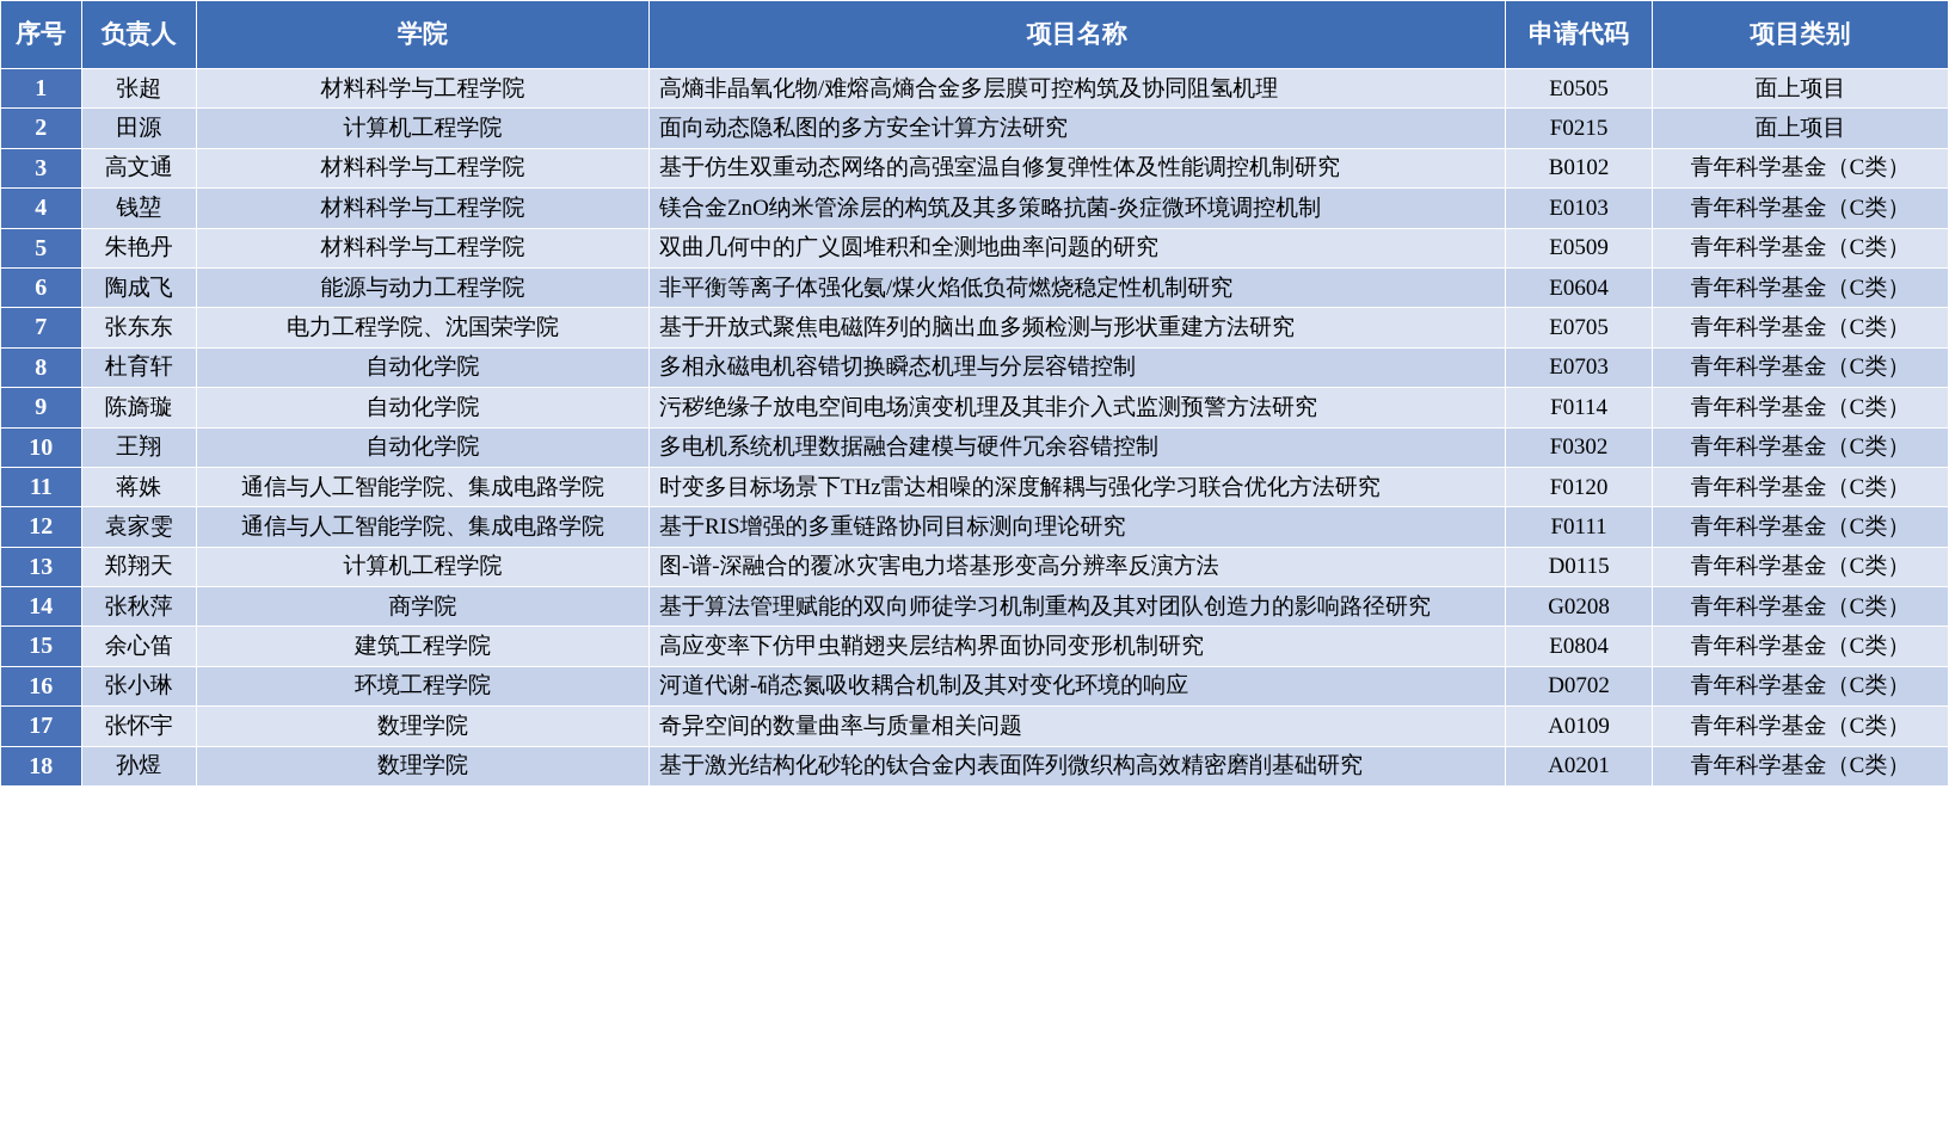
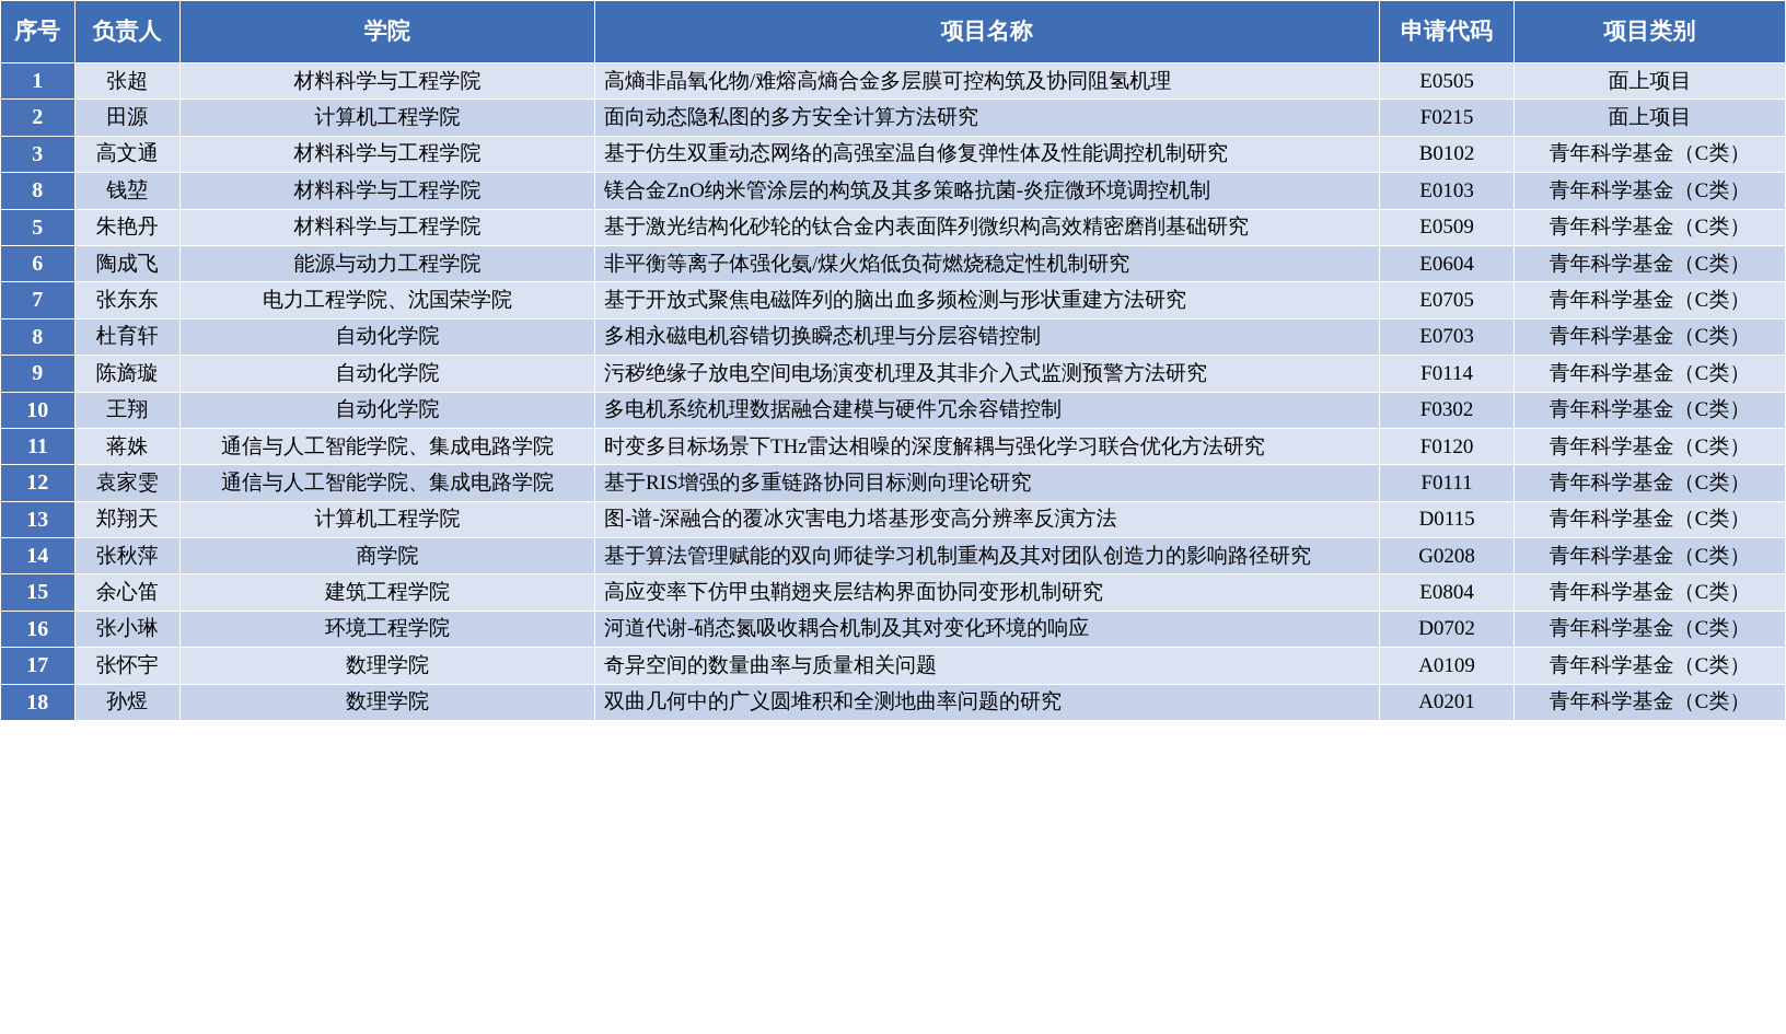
  序号	负责人	学院	项目名称	申请代码	项目类别
  1	张超	材料科学与工程学院	高熵非晶氧化物/难熔高熵合金多层膜可控构筑及协同阻氢机理	E0505	面上项目
  2	田源	计算机工程学院	面向动态隐私图的多方安全计算方法研究	F0215	面上项目
  3	高文通	材料科学与工程学院	基于仿生双重动态网络的高强室温自修复弹性体及性能调控机制研究	B0102	青年科学基金（C类）
- 4	钱堃	材料科学与工程学院	镁合金ZnO纳米管涂层的构筑及其多策略抗菌-炎症微环境调控机制	E0103	青年科学基金（C类）
+ 8	钱堃	材料科学与工程学院	镁合金ZnO纳米管涂层的构筑及其多策略抗菌-炎症微环境调控机制	E0103	青年科学基金（C类）
- 5	朱艳丹	材料科学与工程学院	双曲几何中的广义圆堆积和全测地曲率问题的研究	E0509	青年科学基金（C类）
+ 5	朱艳丹	材料科学与工程学院	基于激光结构化砂轮的钛合金内表面阵列微织构高效精密磨削基础研究	E0509	青年科学基金（C类）
  6	陶成飞	能源与动力工程学院	非平衡等离子体强化氨/煤火焰低负荷燃烧稳定性机制研究	E0604	青年科学基金（C类）
  7	张东东	电力工程学院、沈国荣学院	基于开放式聚焦电磁阵列的脑出血多频检测与形状重建方法研究	E0705	青年科学基金（C类）
  8	杜育轩	自动化学院	多相永磁电机容错切换瞬态机理与分层容错控制	E0703	青年科学基金（C类）
  9	陈旖璇	自动化学院	污秽绝缘子放电空间电场演变机理及其非介入式监测预警方法研究	F0114	青年科学基金（C类）
  10	王翔	自动化学院	多电机系统机理数据融合建模与硬件冗余容错控制	F0302	青年科学基金（C类）
  11	蒋姝	通信与人工智能学院、集成电路学院	时变多目标场景下THz雷达相噪的深度解耦与强化学习联合优化方法研究	F0120	青年科学基金（C类）
  12	袁家雯	通信与人工智能学院、集成电路学院	基于RIS增强的多重链路协同目标测向理论研究	F0111	青年科学基金（C类）
  13	郑翔天	计算机工程学院	图-谱-深融合的覆冰灾害电力塔基形变高分辨率反演方法	D0115	青年科学基金（C类）
  14	张秋萍	商学院	基于算法管理赋能的双向师徒学习机制重构及其对团队创造力的影响路径研究	G0208	青年科学基金（C类）
  15	余心笛	建筑工程学院	高应变率下仿甲虫鞘翅夹层结构界面协同变形机制研究	E0804	青年科学基金（C类）
  16	张小琳	环境工程学院	河道代谢-硝态氮吸收耦合机制及其对变化环境的响应	D0702	青年科学基金（C类）
  17	张怀宇	数理学院	奇异空间的数量曲率与质量相关问题	A0109	青年科学基金（C类）
- 18	孙煜	数理学院	基于激光结构化砂轮的钛合金内表面阵列微织构高效精密磨削基础研究	A0201	青年科学基金（C类）
+ 18	孙煜	数理学院	双曲几何中的广义圆堆积和全测地曲率问题的研究	A0201	青年科学基金（C类）
